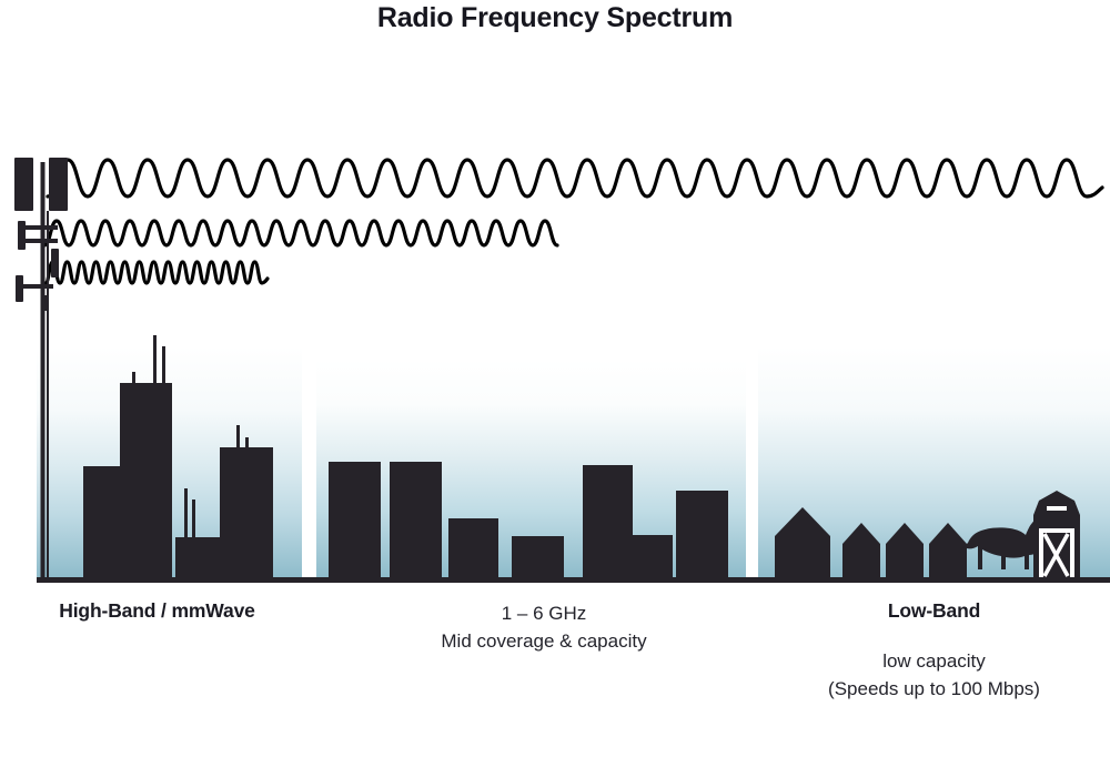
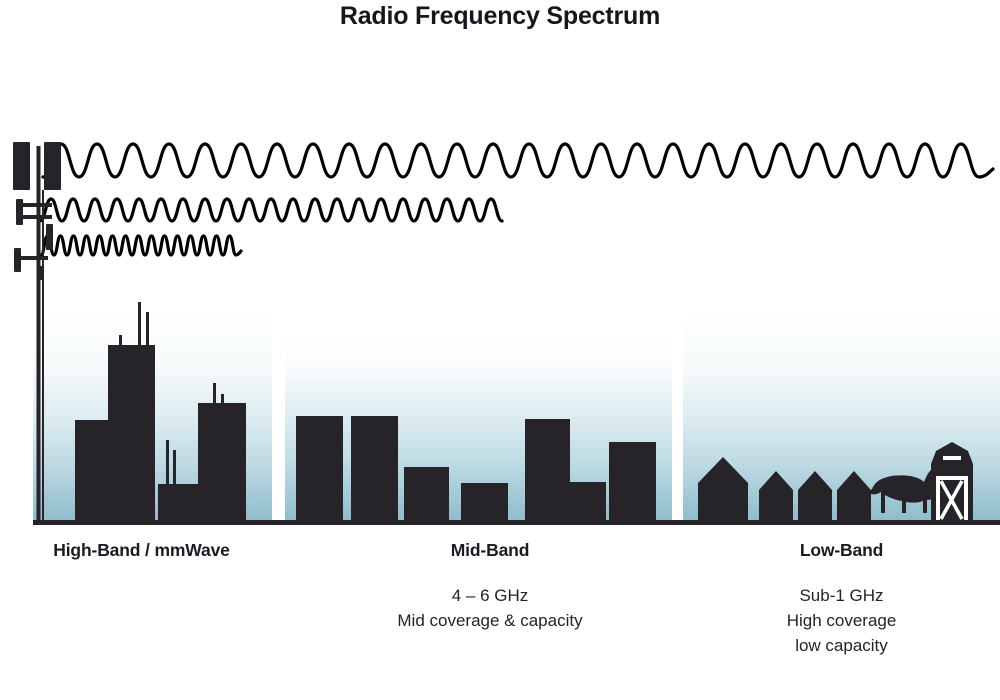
  Radio Frequency Spectrum
  High-Band / mmWave
+ Mid-Band
- 1 – 6 GHz
+ 4 – 6 GHz
  Mid coverage & capacity
  Low-Band
+ Sub-1 GHz
+ High coverage
  low capacity
- (Speeds up to 100 Mbps)
